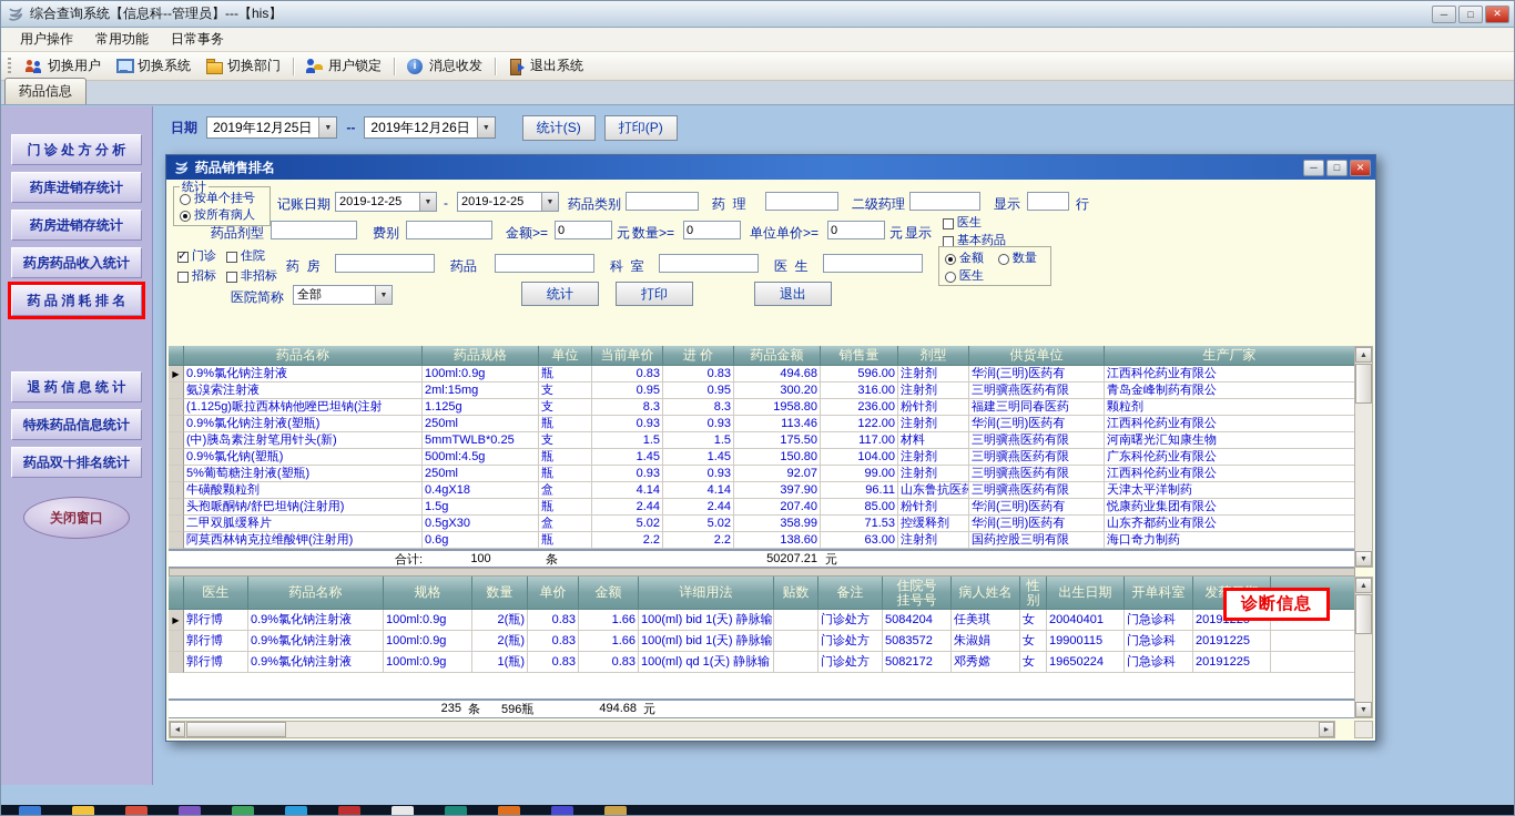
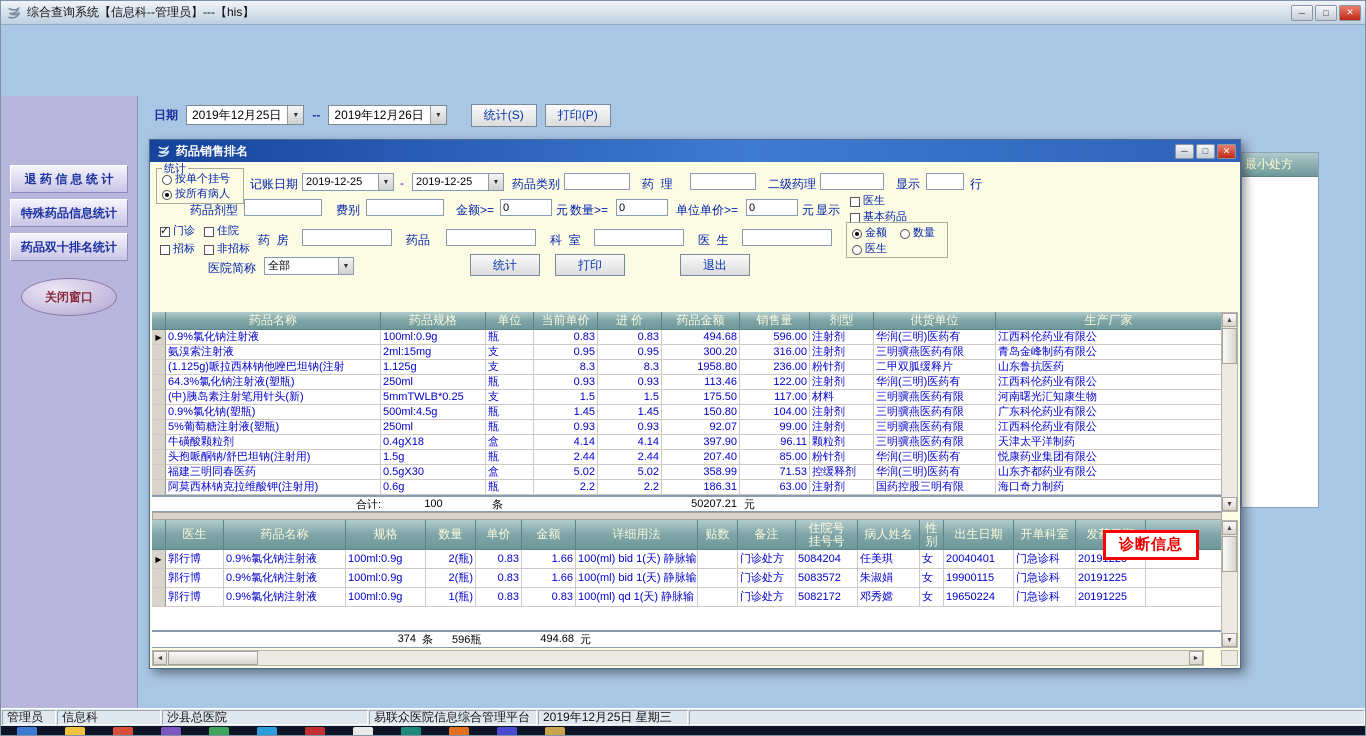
  综合查询系统【信息科--管理员】---【his】
  ─
  □
  ✕
- 用户操作
- 常用功能
- 日常事务
- 切换用户
- 切换系统
- 切换部门
- 用户锁定
- 消息收发
- 退出系统
- 药品信息
- 门 诊 处 方 分 析
- 药库进销存统计
- 药房进销存统计
- 药房药品收入统计
- 药 品 消 耗 排 名
  退 药 信 息 统 计
  特殊药品信息统计
  药品双十排名统计
  关闭窗口
  日期
  2019年12月25日
  --
  2019年12月26日
  统计(S)
  打印(P)
+ 最小处方
  药品销售排名
  ─
  □
  ✕
  统计
  按单个挂号
  按所有病人
  记账日期
  2019-12-25
  -
  2019-12-25
  药品类别
  药 理
  二级药理
  显示
  行
  药品剂型
  费别
  金额>=
  0
  元
  数量>=
  0
  单位单价>=
  0
  元
  显示
  医生
  基本药品
  门诊
  住院
  招标
  非招标
  药 房
  药品
  科 室
  医 生
  金额
  数量
  医生
  医院简称
  全部
  统计
  打印
  退出
  药品名称
  药品规格
  单位
  当前单价
  进 价
  药品金额
  销售量
  剂型
  供货单位
  生产厂家
  ▶
  0.9%氯化钠注射液
  100ml:0.9g
  瓶
  0.83
  0.83
  494.68
  596.00
  注射剂
  华润(三明)医药有
  江西科伦药业有限公
  氨溴索注射液
  2ml:15mg
  支
  0.95
  0.95
  300.20
  316.00
  注射剂
  三明骥燕医药有限
  青岛金峰制药有限公
  (1.125g)哌拉西林钠他唑巴坦钠(注射
  1.125g
  支
  8.3
  8.3
  1958.80
  236.00
  粉针剂
- 福建三明同春医药
+ 二甲双胍缓释片
- 颗粒剂
+ 山东鲁抗医药
- 0.9%氯化钠注射液(塑瓶)
+ 64.3%氯化钠注射液(塑瓶)
  250ml
  瓶
  0.93
  0.93
  113.46
  122.00
  注射剂
  华润(三明)医药有
  江西科伦药业有限公
  (中)胰岛素注射笔用针头(新)
  5mmTWLB*0.25
  支
  1.5
  1.5
  175.50
  117.00
  材料
  三明骥燕医药有限
  河南曙光汇知康生物
  0.9%氯化钠(塑瓶)
  500ml:4.5g
  瓶
  1.45
  1.45
  150.80
  104.00
  注射剂
  三明骥燕医药有限
  广东科伦药业有限公
  5%葡萄糖注射液(塑瓶)
  250ml
  瓶
  0.93
  0.93
  92.07
  99.00
  注射剂
  三明骥燕医药有限
  江西科伦药业有限公
  牛磺酸颗粒剂
  0.4gX18
  盒
  4.14
  4.14
  397.90
  96.11
- 山东鲁抗医药
+ 颗粒剂
  三明骥燕医药有限
  天津太平洋制药
  头孢哌酮钠/舒巴坦钠(注射用)
  1.5g
  瓶
  2.44
  2.44
  207.40
  85.00
  粉针剂
  华润(三明)医药有
  悦康药业集团有限公
- 二甲双胍缓释片
+ 福建三明同春医药
  0.5gX30
  盒
  5.02
  5.02
  358.99
  71.53
  控缓释剂
  华润(三明)医药有
  山东齐都药业有限公
  阿莫西林钠克拉维酸钾(注射用)
  0.6g
  瓶
  2.2
  2.2
- 138.60
+ 186.31
  63.00
  注射剂
  国药控股三明有限
  海口奇力制药
  合计:
  100
  条
  50207.21
  元
  医生
  药品名称
  规格
  数量
  单价
  金额
  详细用法
  贴数
  备注
  住院号
  挂号号
  病人姓名
  性
  别
  出生日期
  开单科室
  ▶
  郭行博
  0.9%氯化钠注射液
  100ml:0.9g
  2(瓶)
  0.83
  1.66
  100(ml) bid 1(天) 静脉输
  门诊处方
  5084204
  任美琪
  女
  20040401
  门急诊科
  郭行博
  0.9%氯化钠注射液
  100ml:0.9g
  2(瓶)
  0.83
  1.66
  100(ml) bid 1(天) 静脉输
  门诊处方
  5083572
  朱淑娟
  女
  19900115
  门急诊科
  20191225
  郭行博
  0.9%氯化钠注射液
  100ml:0.9g
  1(瓶)
  0.83
  0.83
  100(ml) qd 1(天) 静脉输
  门诊处方
  5082172
  邓秀嫦
  女
  19650224
  门急诊科
  20191225
- 235
+ 374
  条
  596瓶
  494.68
  元
  诊断信息
+ 管理员
+ 信息科
+ 沙县总医院
+ 易联众医院信息综合管理平台
+ 2019年12月25日 星期三
